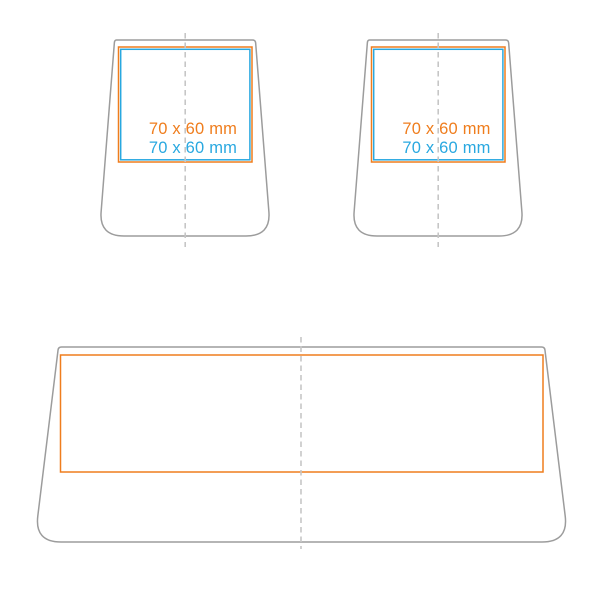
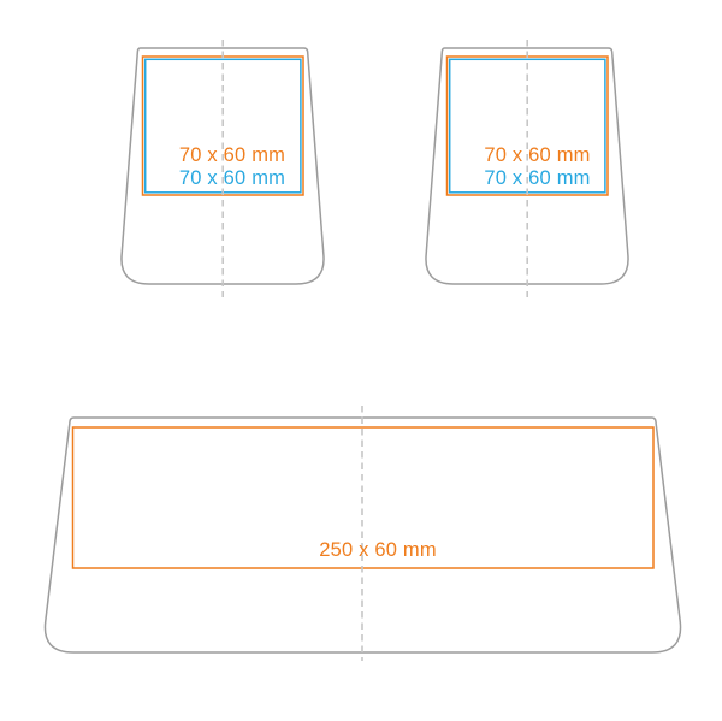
  70 x 60 mm
  70 x 60 mm
  70 x 60 mm
  70 x 60 mm
+ 250 x 60 mm
